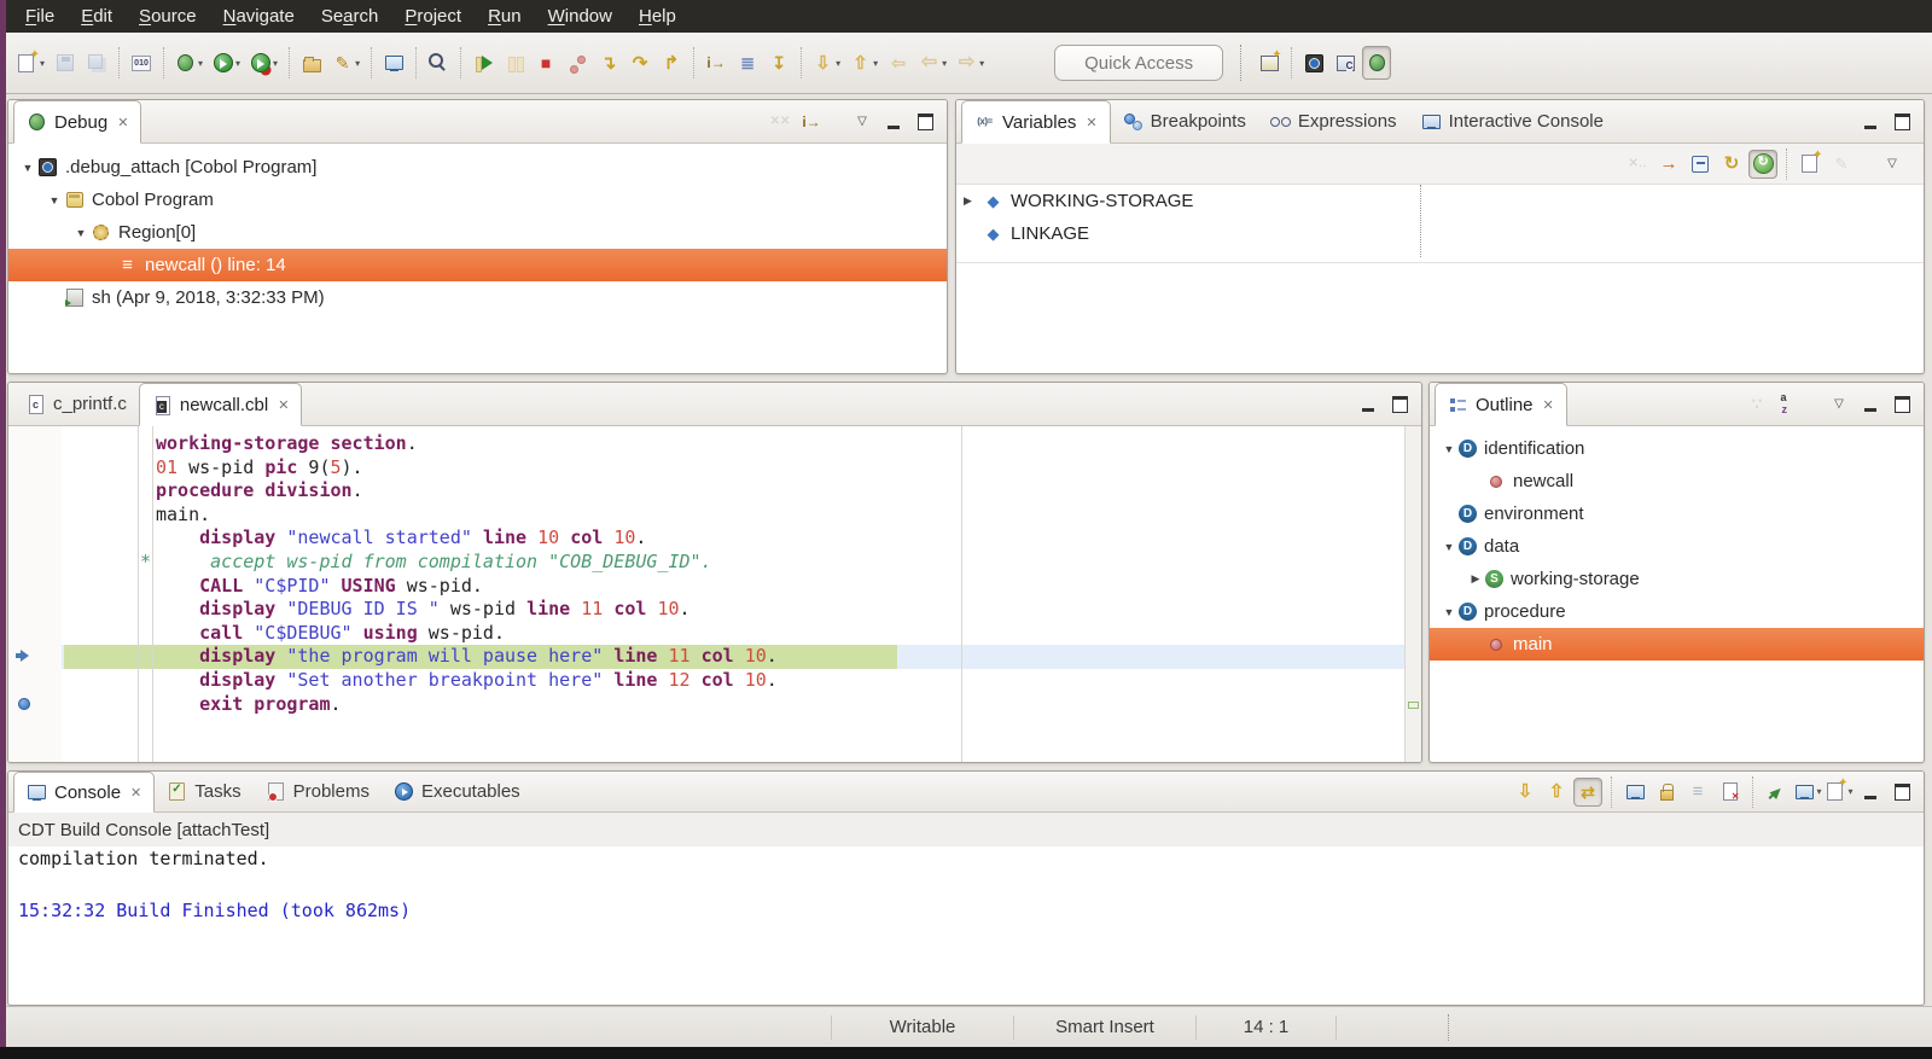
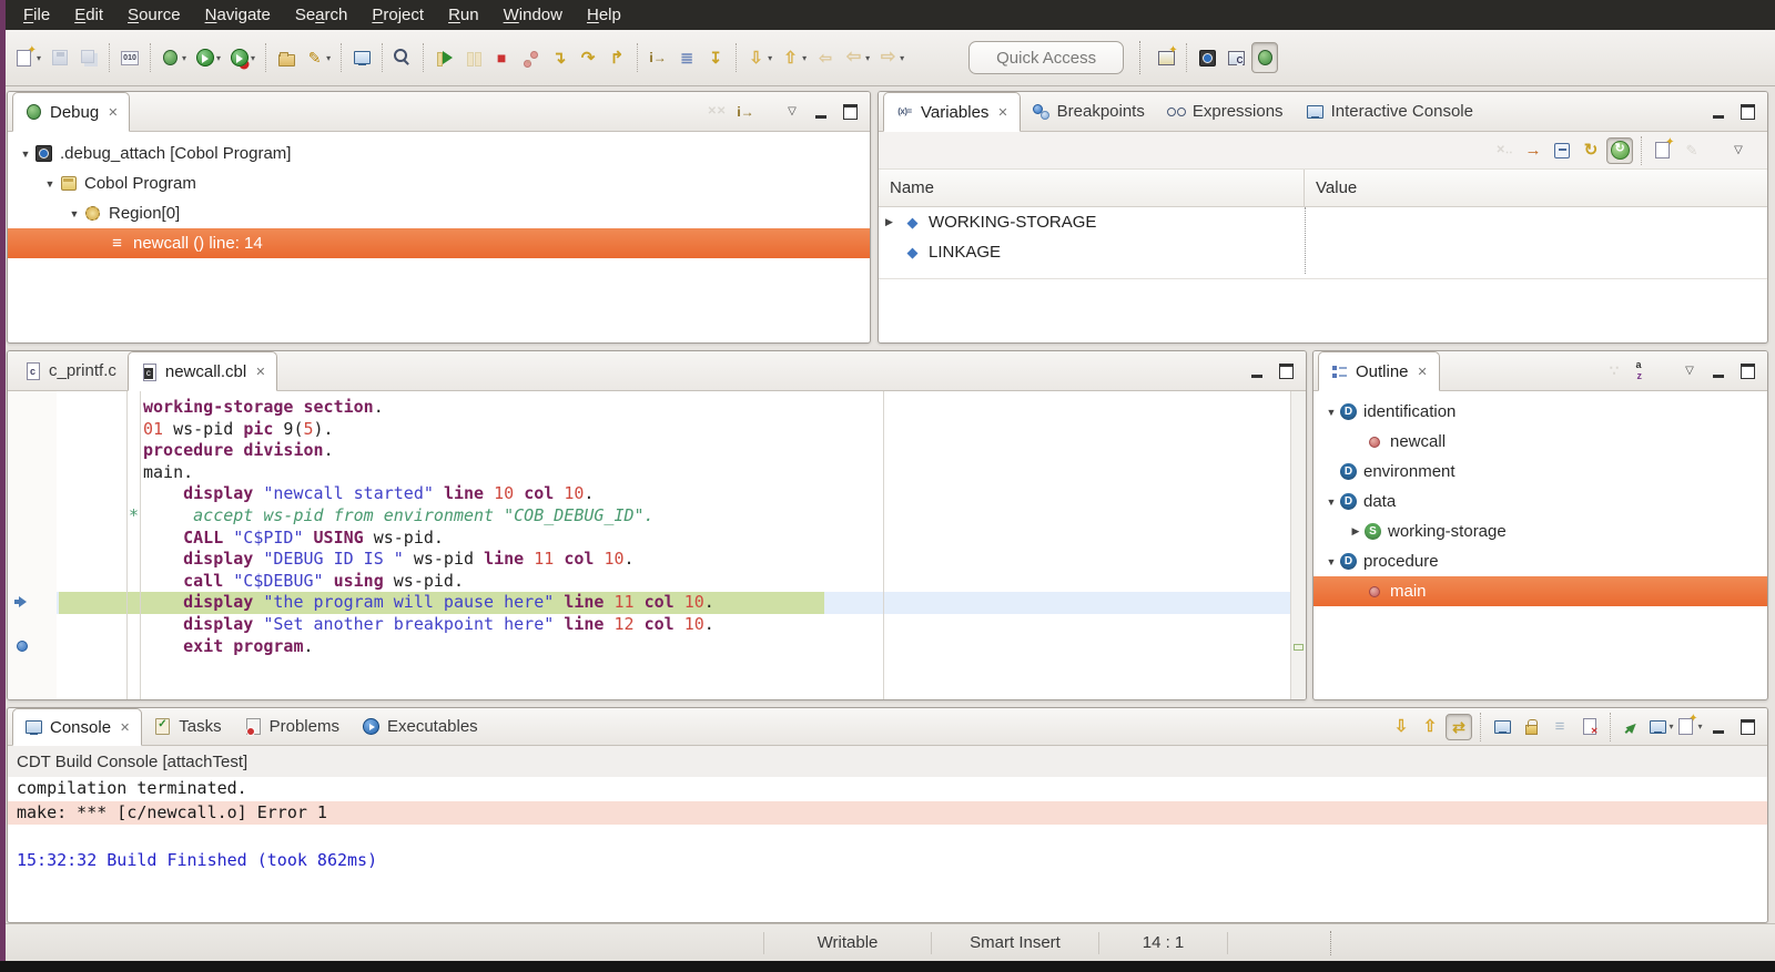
  F
  ile
  E
  dit
  S
  ource
  N
  avigate
  Se
  a
  rch
  P
  roject
  R
  un
  W
  indow
  H
  elp
  ▾
  ▾
  ▾
  ▾
  ▾
  ▾
  ▾
  ▾
  ▾
  Quick Access
  Debug
  ✕
  ▼
  .debug_attach [Cobol Program]
  ▼
  Cobol Program
  ▼
  Region[0]
  newcall () line: 14
- sh (Apr 9, 2018, 3:32:33 PM)
  Variables
  ✕
  Breakpoints
  Expressions
  Interactive Console
+ Name
+ Value
  ▶
  WORKING-STORAGE
  LINKAGE
  c_printf.c
  newcall.cbl
  ✕
  working-storage section.
  01 ws-pid pic 9(5).
  procedure division.
  main.
  display "newcall started" line 10 col 10.
  *
- accept ws-pid from compilation "COB_DEBUG_ID".
+ accept ws-pid from environment "COB_DEBUG_ID".
  CALL "C$PID" USING ws-pid.
  display "DEBUG ID IS " ws-pid line 11 col 10.
  call "C$DEBUG" using ws-pid.
  display "the program will pause here" line 11 col 10.
  display "Set another breakpoint here" line 12 col 10.
  exit program.
  Outline
  ✕
  ▼
  identification
  newcall
  environment
  ▼
  data
  ▶
  working-storage
  ▼
  procedure
  main
  Console
  ✕
  Tasks
  Problems
  Executables
  ▾
  ▾
  CDT Build Console [attachTest]
  compilation terminated.
+ make: *** [c/newcall.o] Error 1
  15:32:32 Build Finished (took 862ms)
  Writable
  Smart Insert
  14 : 1
